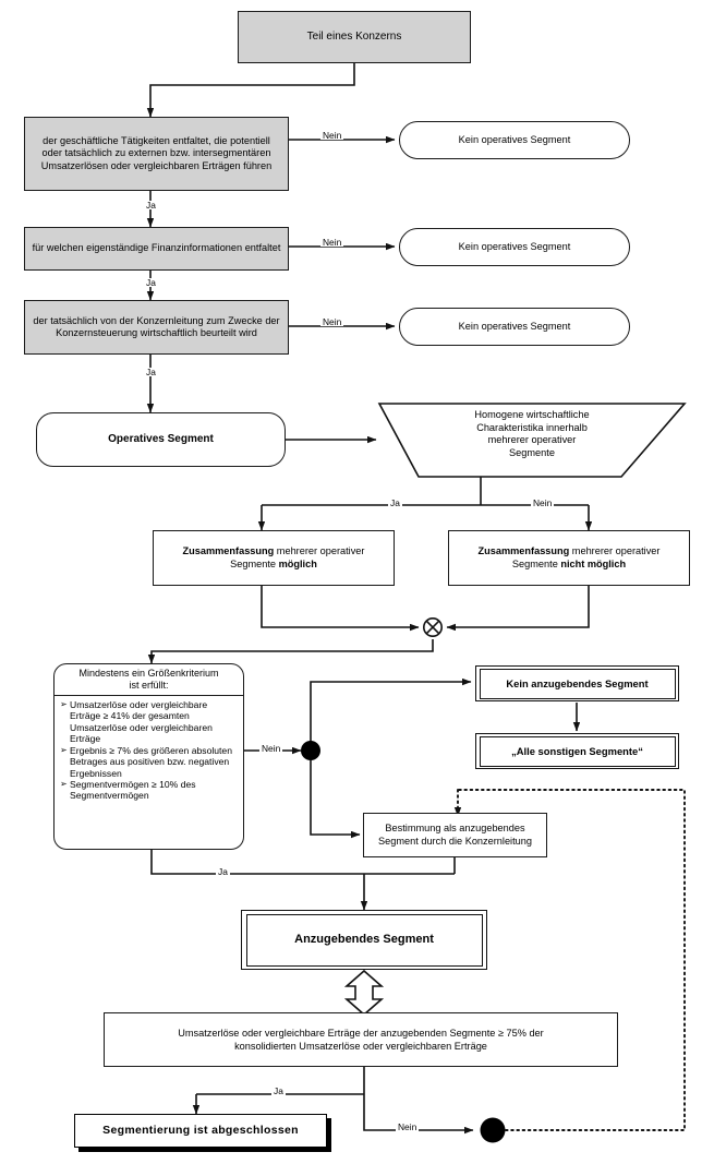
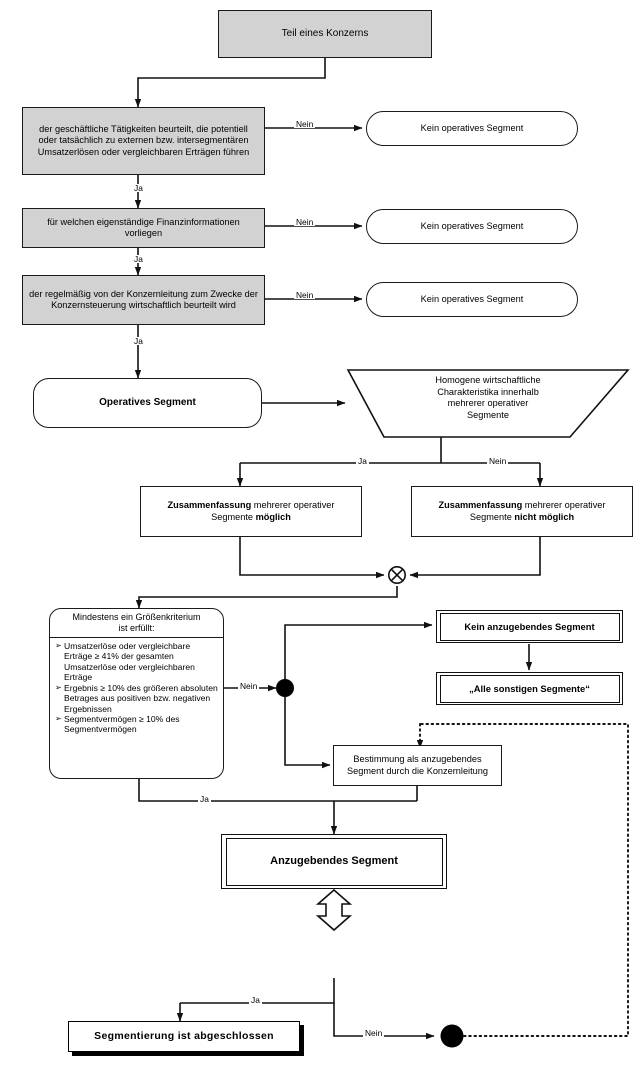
  Teil eines Konzerns
- der geschäftliche Tätigkeiten entfaltet, die potentiell oder tatsächlich zu externen bzw. intersegmentären Umsatzerlösen oder vergleichbaren Erträgen führen
+ der geschäftliche Tätigkeiten beurteilt, die potentiell oder tatsächlich zu externen bzw. intersegmentären Umsatzerlösen oder vergleichbaren Erträgen führen
- für welchen eigenständige Finanzinformationen entfaltet
+ für welchen eigenständige Finanzinformationen vorliegen
- der tatsächlich von der Konzernleitung zum Zwecke der Konzernsteuerung wirtschaftlich beurteilt wird
+ der regelmäßig von der Konzernleitung zum Zwecke der Konzernsteuerung wirtschaftlich beurteilt wird
  Kein operatives Segment
  Kein operatives Segment
  Kein operatives Segment
  Operatives Segment
  Homogene wirtschaftliche
  Charakteristika innerhalb
  mehrerer operativer
  Segmente
  Zusammenfassung mehrerer operativer
  Segmente möglich
  Zusammenfassung mehrerer operativer
  Segmente nicht möglich
  Mindestens ein Größenkriterium
  ist erfüllt:
  ➢
  Umsatzerlöse oder vergleichbare Erträge ≥ 41% der gesamten Umsatzerlöse oder vergleichbaren Erträge
  ➢
- Ergebnis ≥ 7% des größeren absoluten Betrages aus positiven bzw. negativen Ergebnissen
+ Ergebnis ≥ 10% des größeren absoluten Betrages aus positiven bzw. negativen Ergebnissen
  ➢
  Segmentvermögen ≥ 10% des Segmentvermögen
  Kein anzugebendes Segment
  „Alle sonstigen Segmente“
  Bestimmung als anzugebendes
  Segment durch die Konzernleitung
  Anzugebendes Segment
- Umsatzerlöse oder vergleichbare Erträge der anzugebenden Segmente ≥ 75% der
- konsolidierten Umsatzerlöse oder vergleichbaren Erträge
  Segmentierung ist abgeschlossen
  Nein
  Nein
  Nein
  Ja
  Ja
  Ja
  Ja
  Nein
  Nein
  Ja
  Ja
  Nein
